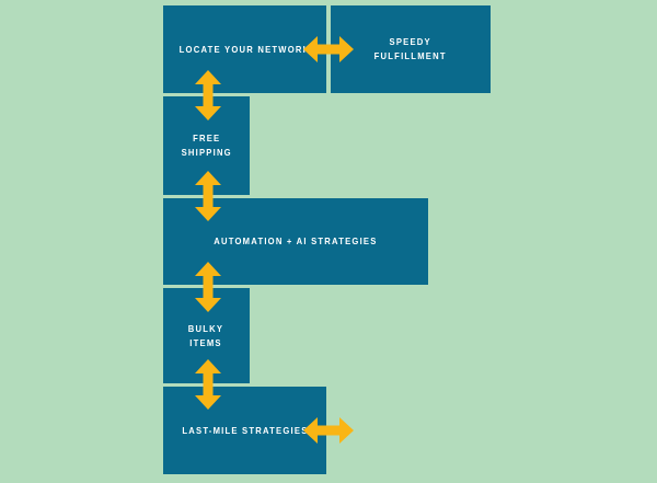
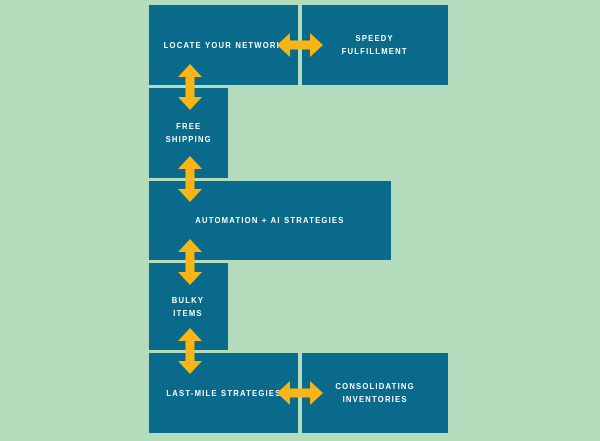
  LOCATE YOUR NETWOR
  SPEEDY
  FULFILLMENT
  FREE
  SHIPPING
  AUTOMATION + AI STRATEGIES
  BULKY
  ITEMS
  LAST-MILE STRATEGIE
+ CONSOLIDATING
+ INVENTORIES
